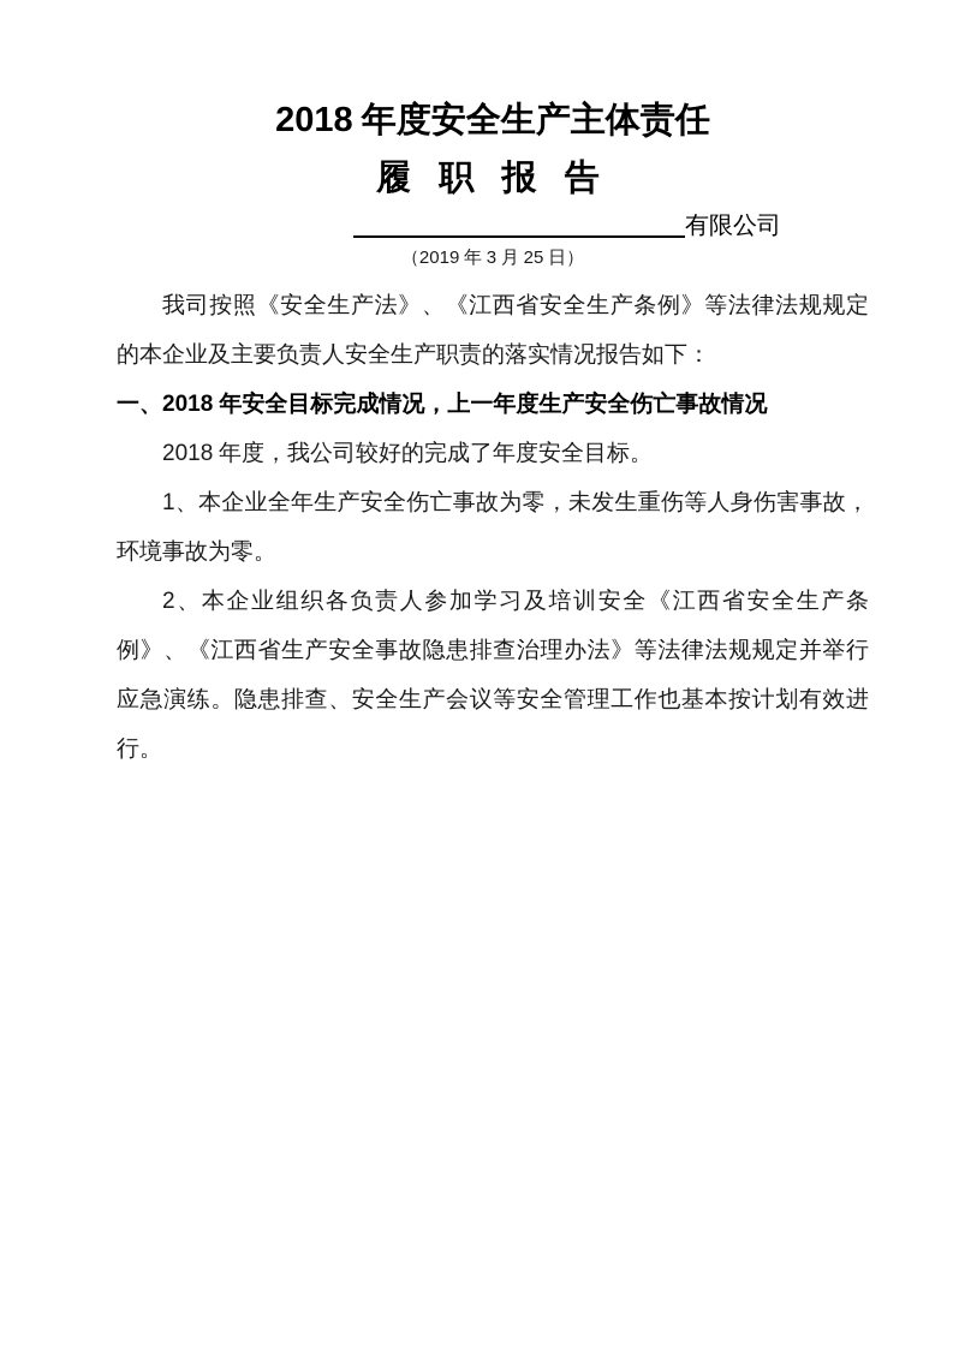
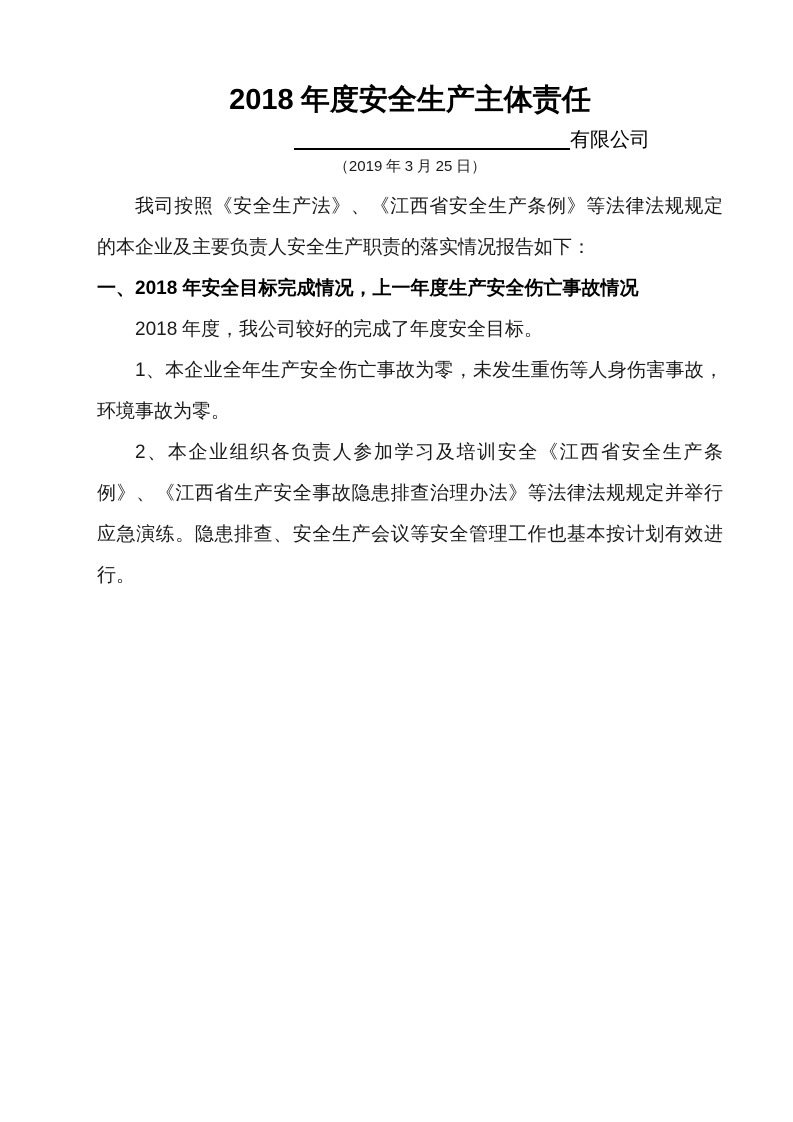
  2018 年度安全生产主体责任
- 履 职 报 告
  有限公司
  （2019 年 3 月 25 日）
  我司按照《安全生产法》、《江西省安全生产条例》等法律法规规定的本企业及主要负责人安全生产职责的落实情况报告如下：
  一、2018 年安全目标完成情况，上一年度生产安全伤亡事故情况
  2018 年度，我公司较好的完成了年度安全目标。
  1、本企业全年生产安全伤亡事故为零，未发生重伤等人身伤害事故，环境事故为零。
  2、本企业组织各负责人参加学习及培训安全《江西省安全生产条例》、《江西省生产安全事故隐患排查治理办法》等法律法规规定并举行应急演练。隐患排查、安全生产会议等安全管理工作也基本按计划有效进行。
